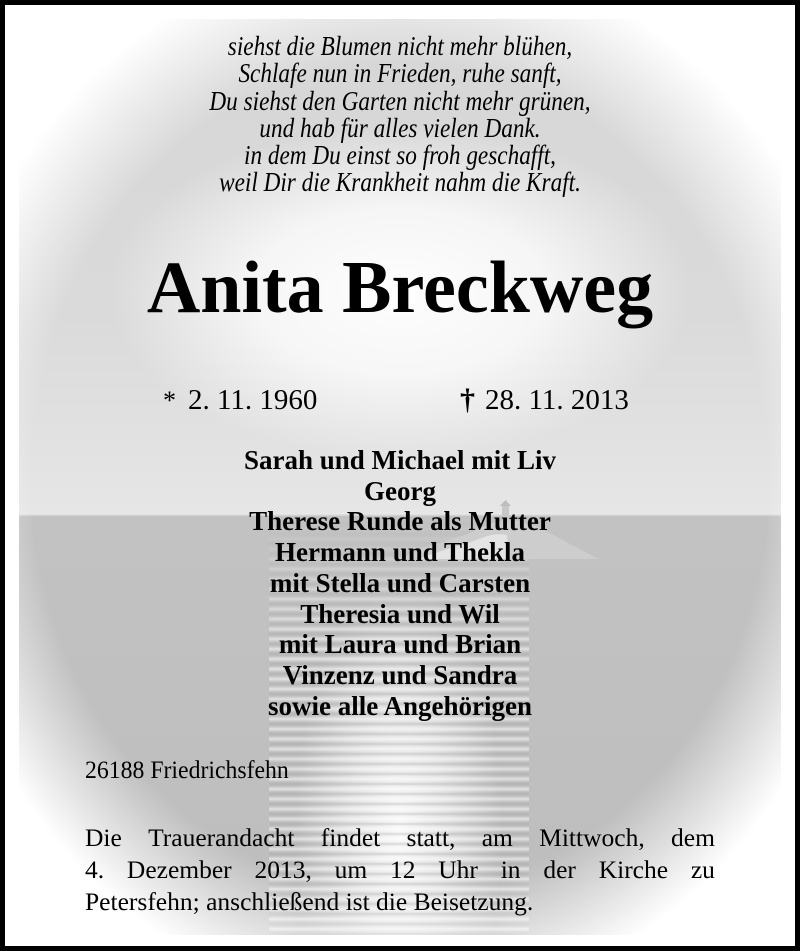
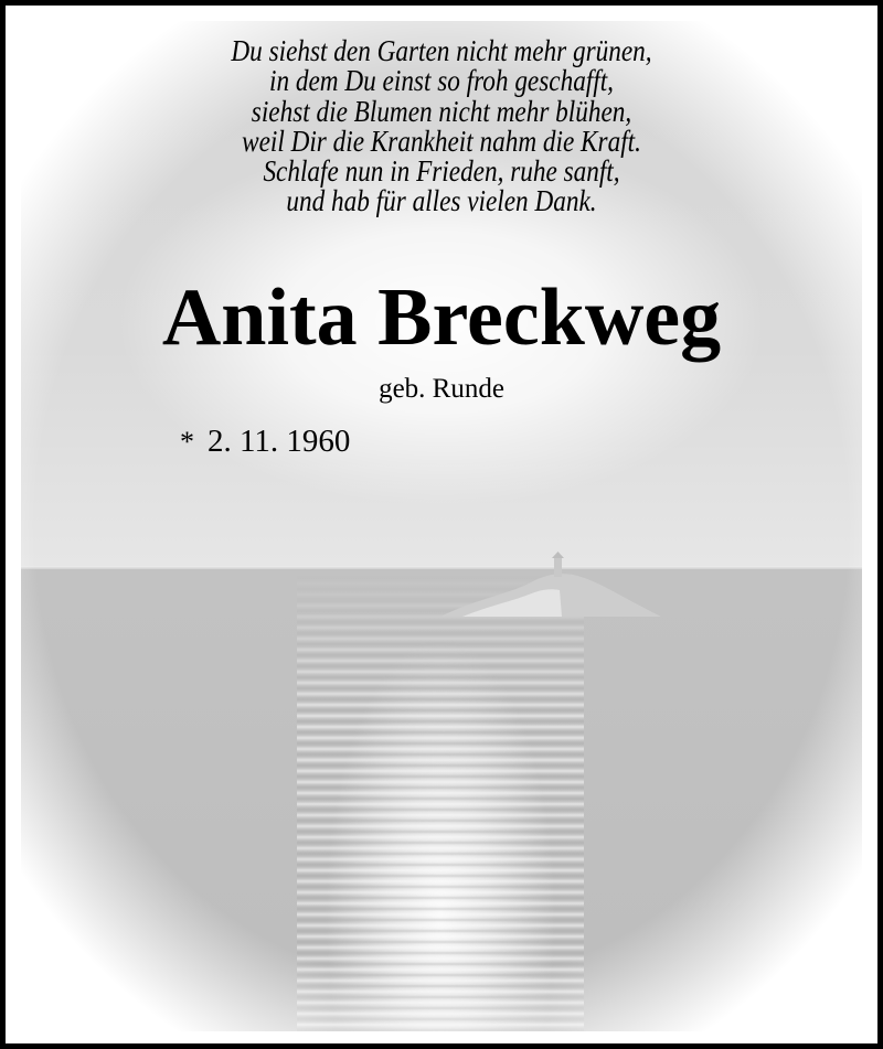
- siehst die Blumen nicht mehr blühen,
+ Du siehst den Garten nicht mehr grünen,
- Schlafe nun in Frieden, ruhe sanft,
+ in dem Du einst so froh geschafft,
- Du siehst den Garten nicht mehr grünen,
+ siehst die Blumen nicht mehr blühen,
- und hab für alles vielen Dank.
+ weil Dir die Krankheit nahm die Kraft.
- in dem Du einst so froh geschafft,
+ Schlafe nun in Frieden, ruhe sanft,
- weil Dir die Krankheit nahm die Kraft.
+ und hab für alles vielen Dank.
  Anita Breckweg
+ geb. Runde
  * 2. 11. 1960
- † 28. 11. 2013
- Sarah und Michael mit Liv
- Georg
- Therese Runde als Mutter
- Hermann und Thekla
- mit Stella und Carsten
- Theresia und Wil
- mit Laura und Brian
- Vinzenz und Sandra
- sowie alle Angehörigen
- 26188 Friedrichsfehn
- Die
- Trauerandacht
- findet
- statt,
- am
- Mittwoch,
- dem
- 4.
- Dezember
- 2013,
- um
- 12
- Uhr
- in
- der
- Kirche
- zu
- Petersfehn; anschließend ist die Beisetzung.
